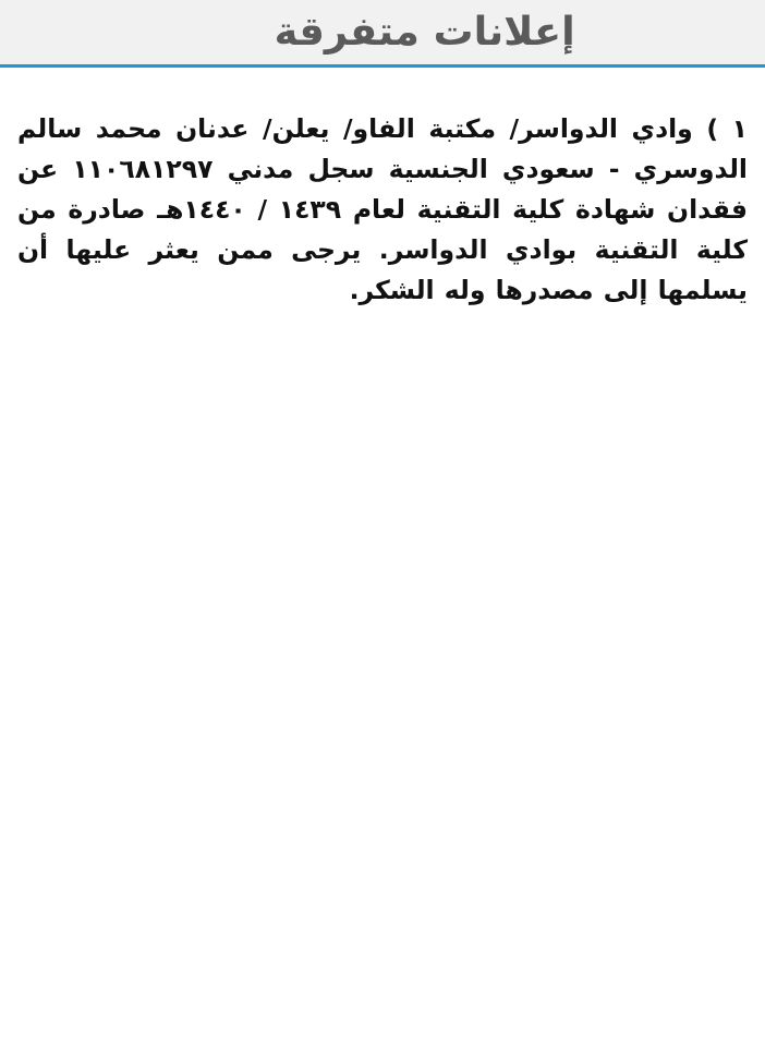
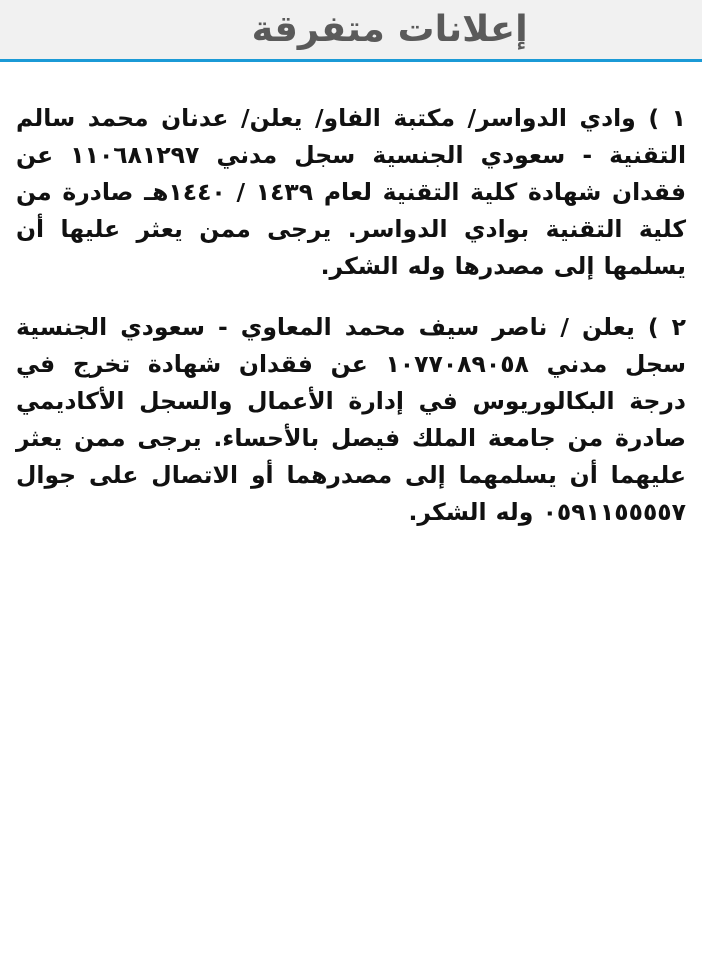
  إعلانات متفرقة
- ١ ) وادي الدواسر/ مكتبة الفاو/ يعلن/ عدنان محمد سالم الدوسري - سعودي الجنسية سجل مدني ١١٠٦٨١٢٩٧ عن فقدان شهادة كلية التقنية لعام ١٤٣٩ / ١٤٤٠هـ صادرة من كلية التقنية بوادي الدواسر. يرجى ممن يعثر عليها أن يسلمها إلى مصدرها وله الشكر.
+ ١ ) وادي الدواسر/ مكتبة الفاو/ يعلن/ عدنان محمد سالم التقنية - سعودي الجنسية سجل مدني ١١٠٦٨١٢٩٧ عن فقدان شهادة كلية التقنية لعام ١٤٣٩ / ١٤٤٠هـ صادرة من كلية التقنية بوادي الدواسر. يرجى ممن يعثر عليها أن يسلمها إلى مصدرها وله الشكر.
+ ٢ ) يعلن / ناصر سيف محمد المعاوي - سعودي الجنسية سجل مدني ١٠٧٧٠٨٩٠٥٨ عن فقدان شهادة تخرج في درجة البكالوريوس في إدارة الأعمال والسجل الأكاديمي صادرة من جامعة الملك فيصل بالأحساء. يرجى ممن يعثر عليهما أن يسلمهما إلى مصدرهما أو الاتصال على جوال ٠٥٩١١٥٥٥٥٧ وله الشكر.
